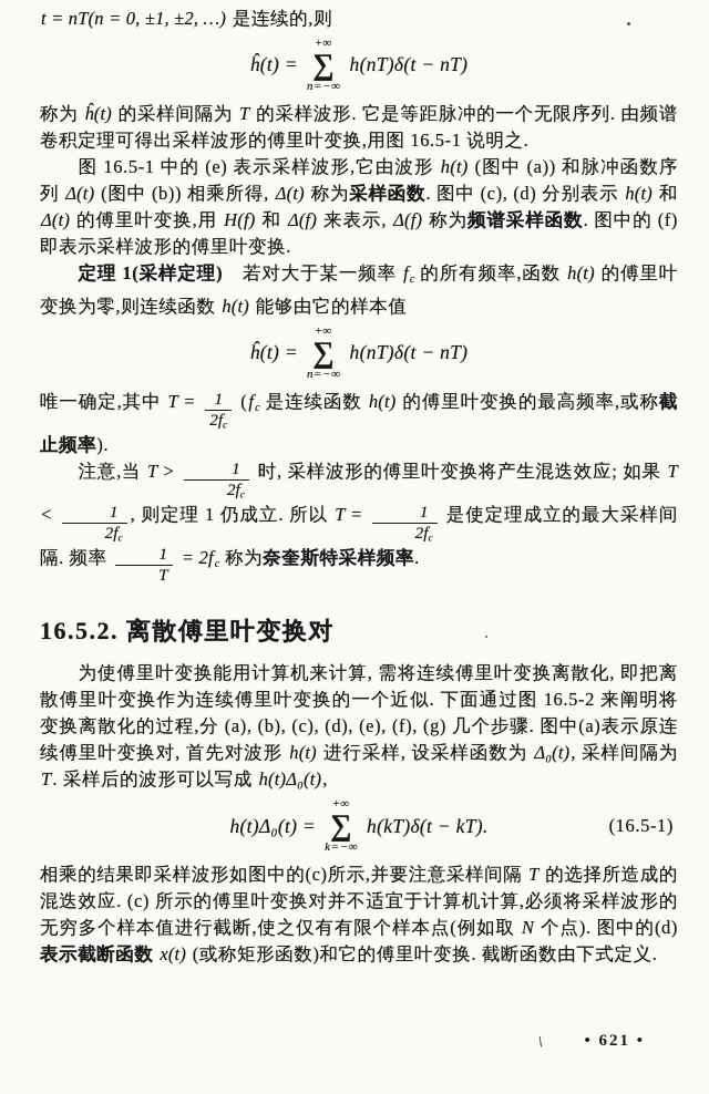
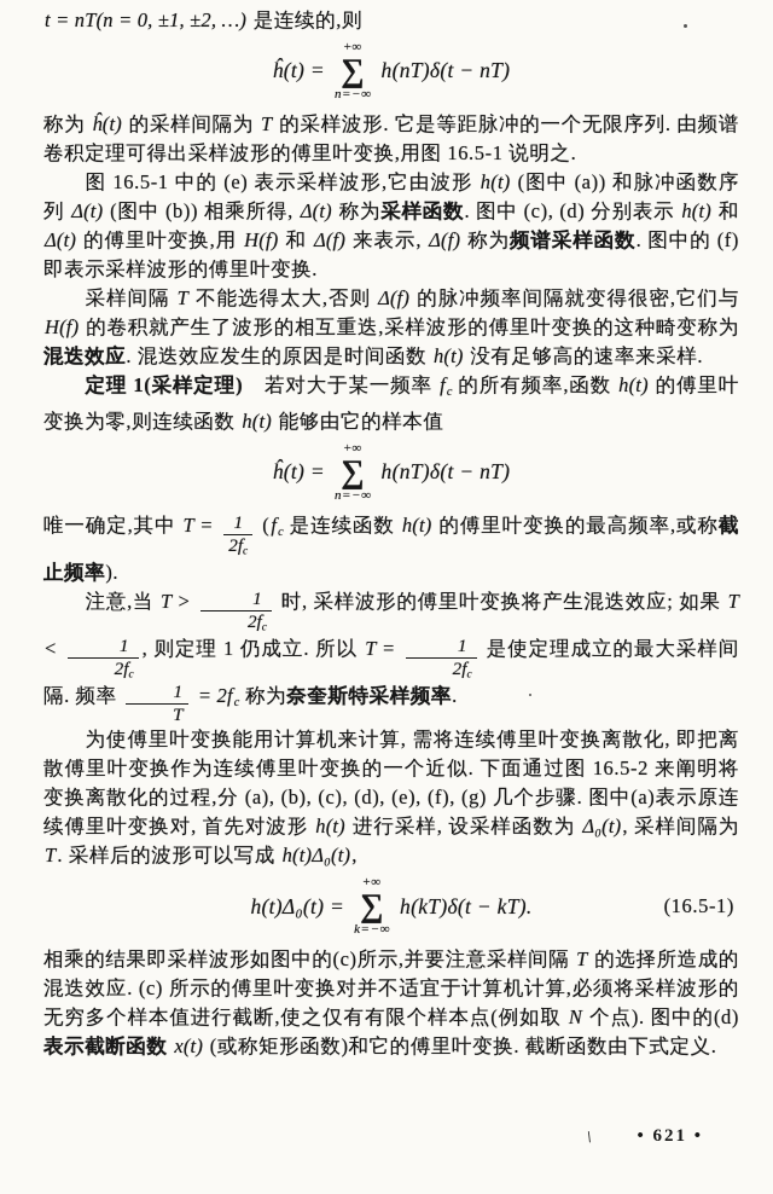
  t = nT(n = 0, ±1, ±2, …) 是连续的,则
  ĥ(t) =
  +∞
  ∑
  n=−∞
  h(nT)δ(t − nT)
  称为 ĥ(t) 的采样间隔为 T 的采样波形. 它是等距脉冲的一个无限序列. 由频谱卷积定理可得出采样波形的傅里叶变换,用图 16.5-1 说明之.
  图 16.5-1 中的 (e) 表示采样波形,它由波形 h(t) (图中 (a)) 和脉冲函数序列 Δ(t) (图中 (b)) 相乘所得, Δ(t) 称为采样函数. 图中 (c), (d) 分别表示 h(t) 和 Δ(t) 的傅里叶变换,用 H(f) 和 Δ(f) 来表示, Δ(f) 称为频谱采样函数. 图中的 (f) 即表示采样波形的傅里叶变换.
+ 采样间隔 T 不能选得太大,否则 Δ(f) 的脉冲频率间隔就变得很密,它们与 H(f) 的卷积就产生了波形的相互重迭,采样波形的傅里叶变换的这种畸变称为混迭效应. 混迭效应发生的原因是时间函数 h(t) 没有足够高的速率来采样.
  定理 1(采样定理) 若对大于某一频率 fc 的所有频率,函数 h(t) 的傅里叶变换为零,则连续函数 h(t) 能够由它的样本值
  ĥ(t) =
  +∞
  ∑
  n=−∞
  h(nT)δ(t − nT)
  唯一确定,其中 T =
  1
  2fc
  (fc 是连续函数 h(t) 的傅里叶变换的最高频率,或称截止频率).
  注意,当 T >
  1
  2fc
  时, 采样波形的傅里叶变换将产生混迭效应; 如果 T <
  1
  2fc
  , 则定理 1 仍成立. 所以 T =
  1
  2fc
  是使定理成立的最大采样间隔. 频率
  1
  T
  = 2fc 称为奈奎斯特采样频率.
- 16.5.2. 离散傅里叶变换对
  为使傅里叶变换能用计算机来计算, 需将连续傅里叶变换离散化, 即把离散傅里叶变换作为连续傅里叶变换的一个近似. 下面通过图 16.5-2 来阐明将变换离散化的过程,分 (a), (b), (c), (d), (e), (f), (g) 几个步骤. 图中(a)表示原连续傅里叶变换对, 首先对波形 h(t) 进行采样, 设采样函数为 Δ₀(t), 采样间隔为 T. 采样后的波形可以写成 h(t)Δ₀(t),
  h(t)Δ₀(t) =
  +∞
  ∑
  k=−∞
  h(kT)δ(t − kT).
  (16.5-1)
  相乘的结果即采样波形如图中的(c)所示,并要注意采样间隔 T 的选择所造成的混迭效应. (c) 所示的傅里叶变换对并不适宜于计算机计算,必须将采样波形的无穷多个样本值进行截断,使之仅有有限个样本点(例如取 N 个点). 图中的(d)表示截断函数 x(t) (或称矩形函数)和它的傅里叶变换. 截断函数由下式定义.
  • 621 •
